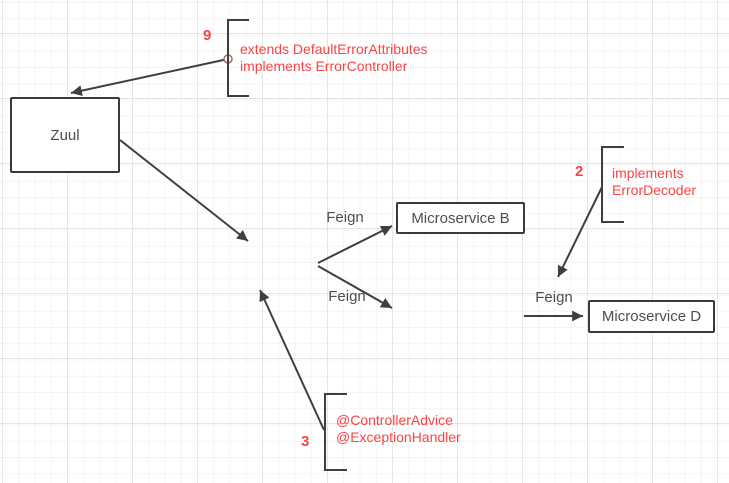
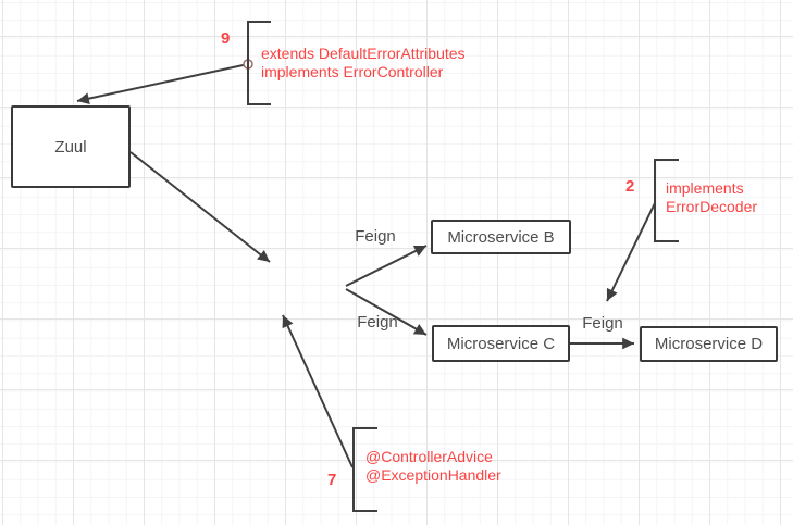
  Zuul
  Microservice B
+ Microservice C
  Microservice D
  Feign
  Feign
  Feign
  9
  extends DefaultErrorAttributes
  implements ErrorController
  2
  implements
  ErrorDecoder
- 3
+ 7
  @ControllerAdvice
  @ExceptionHandler
